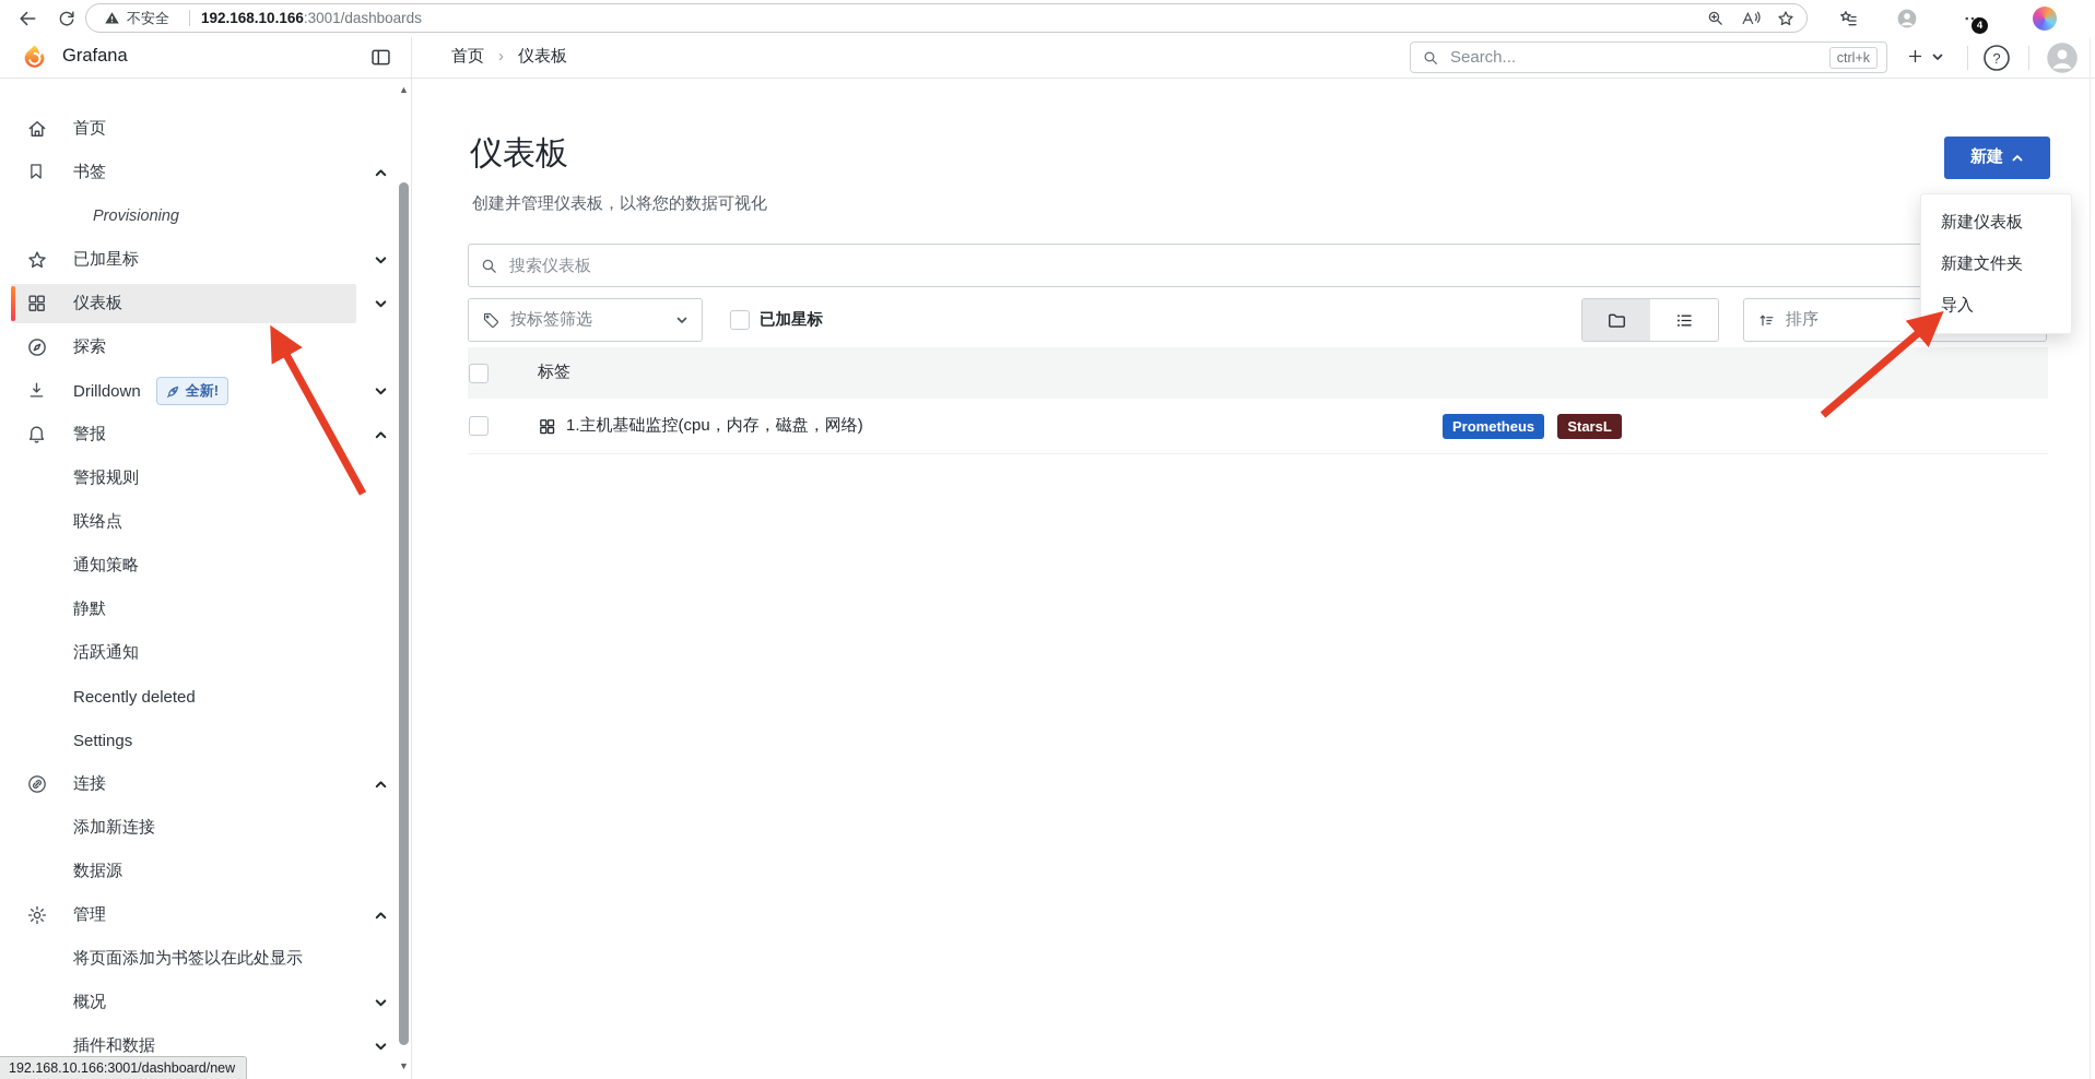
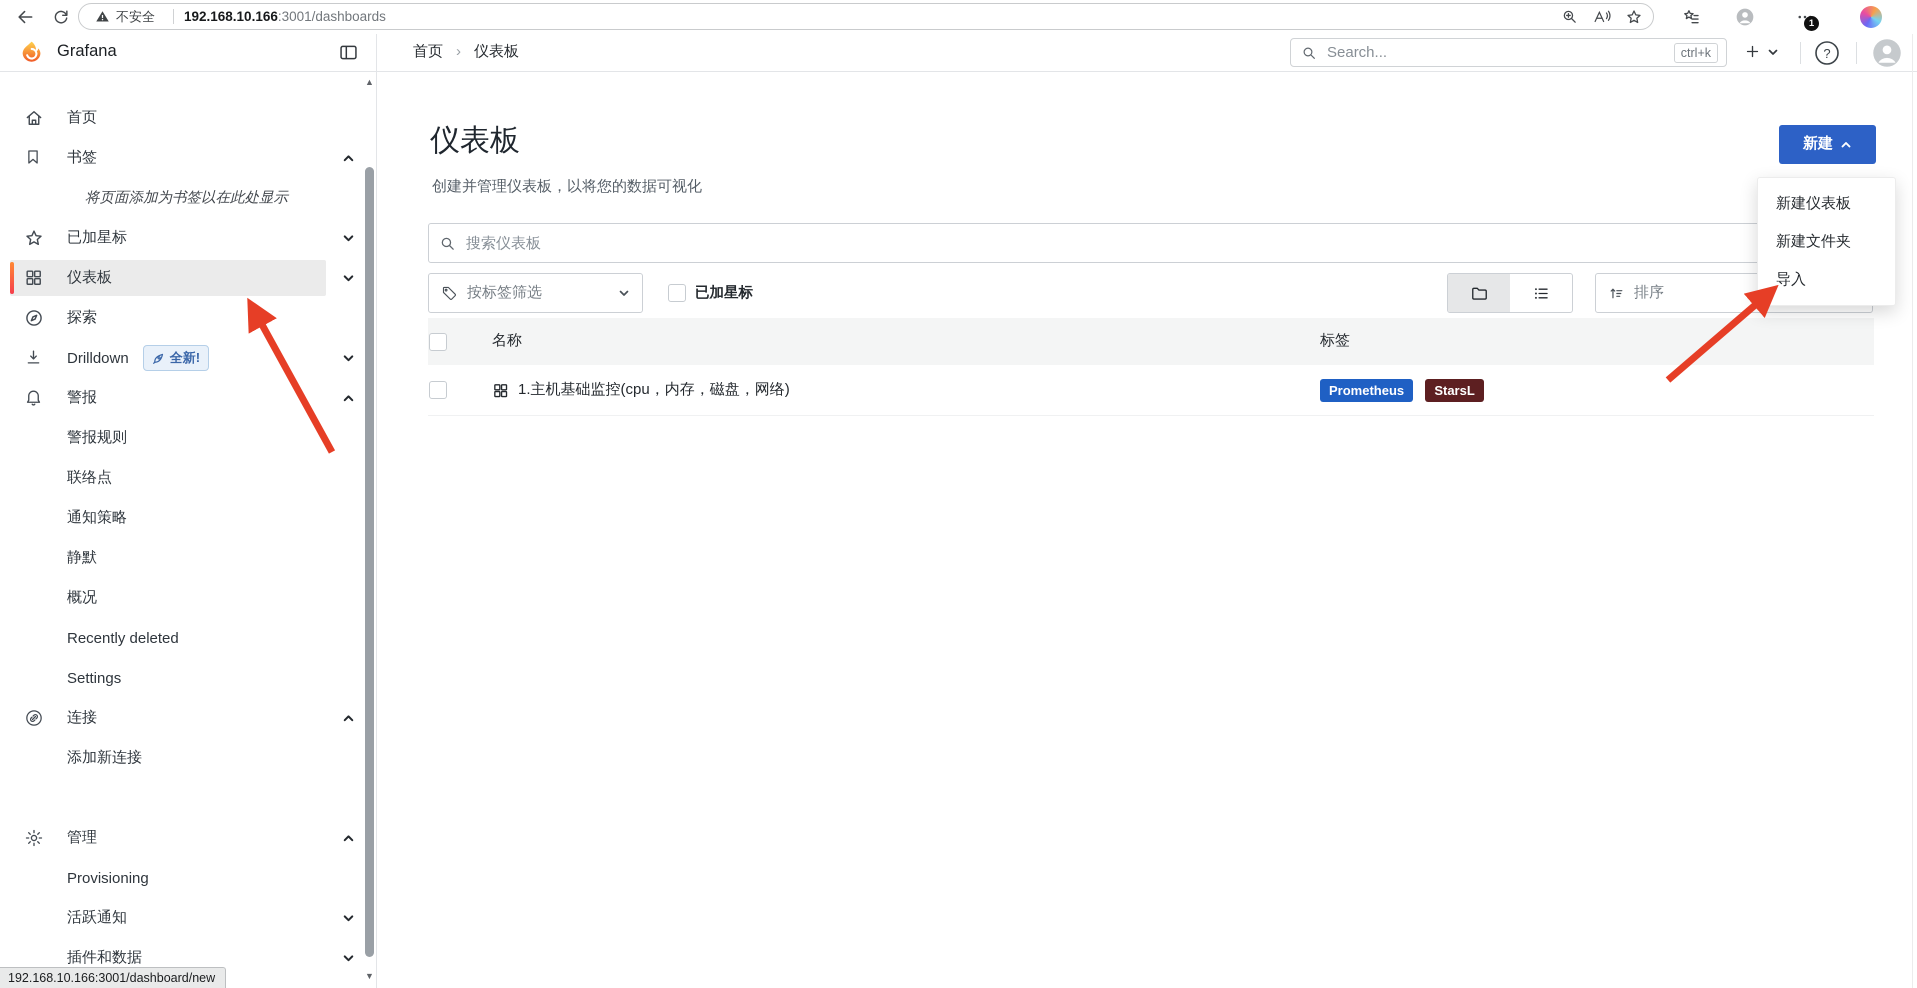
  不安全
  192.168.10.166
  :3001/dashboards
- 4
+ 1
  Grafana
  首页
  ›
  仪表板
  Search...
  ctrl+k
  ?
  首页
  书签
- Provisioning
+ 将页面添加为书签以在此处显示
  已加星标
  仪表板
  探索
  Drilldown
  全新!
  警报
  警报规则
  联络点
  通知策略
  静默
- 活跃通知
+ 概况
  Recently deleted
  Settings
  连接
  添加新连接
- 数据源
  管理
- 将页面添加为书签以在此处显示
+ Provisioning
- 概况
+ 活跃通知
  插件和数据
  ▲
  ▼
  仪表板
  创建并管理仪表板，以将您的数据可视化
  新建
  新建仪表板
  新建文件夹
  导入
  搜索仪表板
  按标签筛选
  已加星标
  排序
+ 名称
  标签
  1.主机基础监控(cpu，内存，磁盘，网络)
  Prometheus StarsL
  192.168.10.166:3001/dashboard/new
